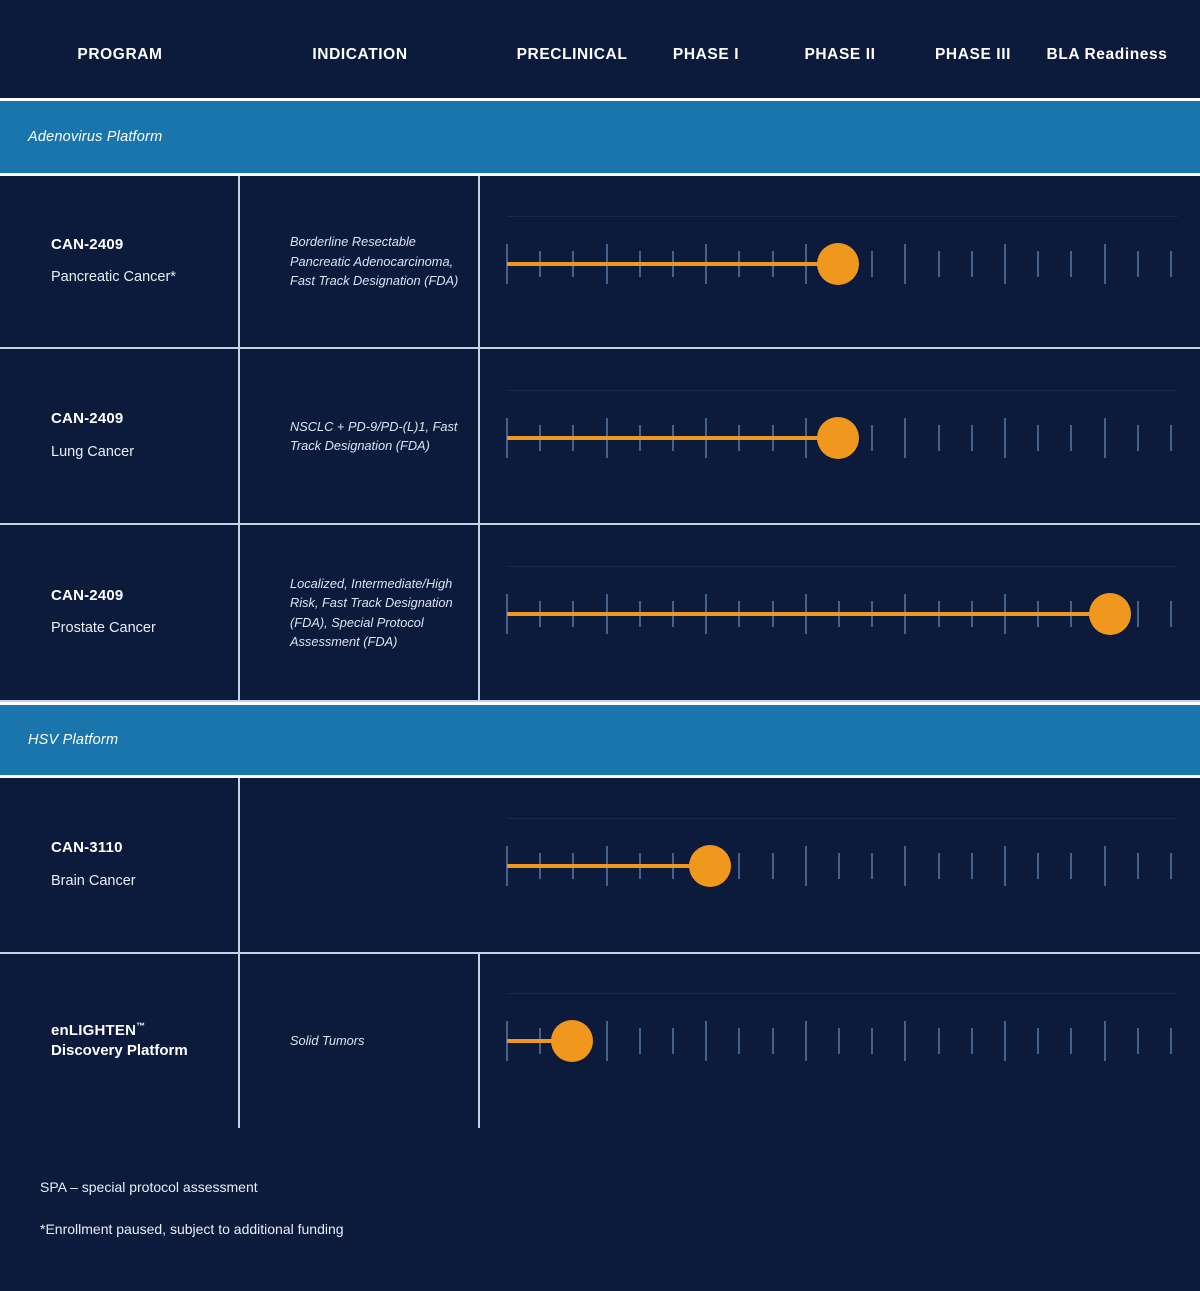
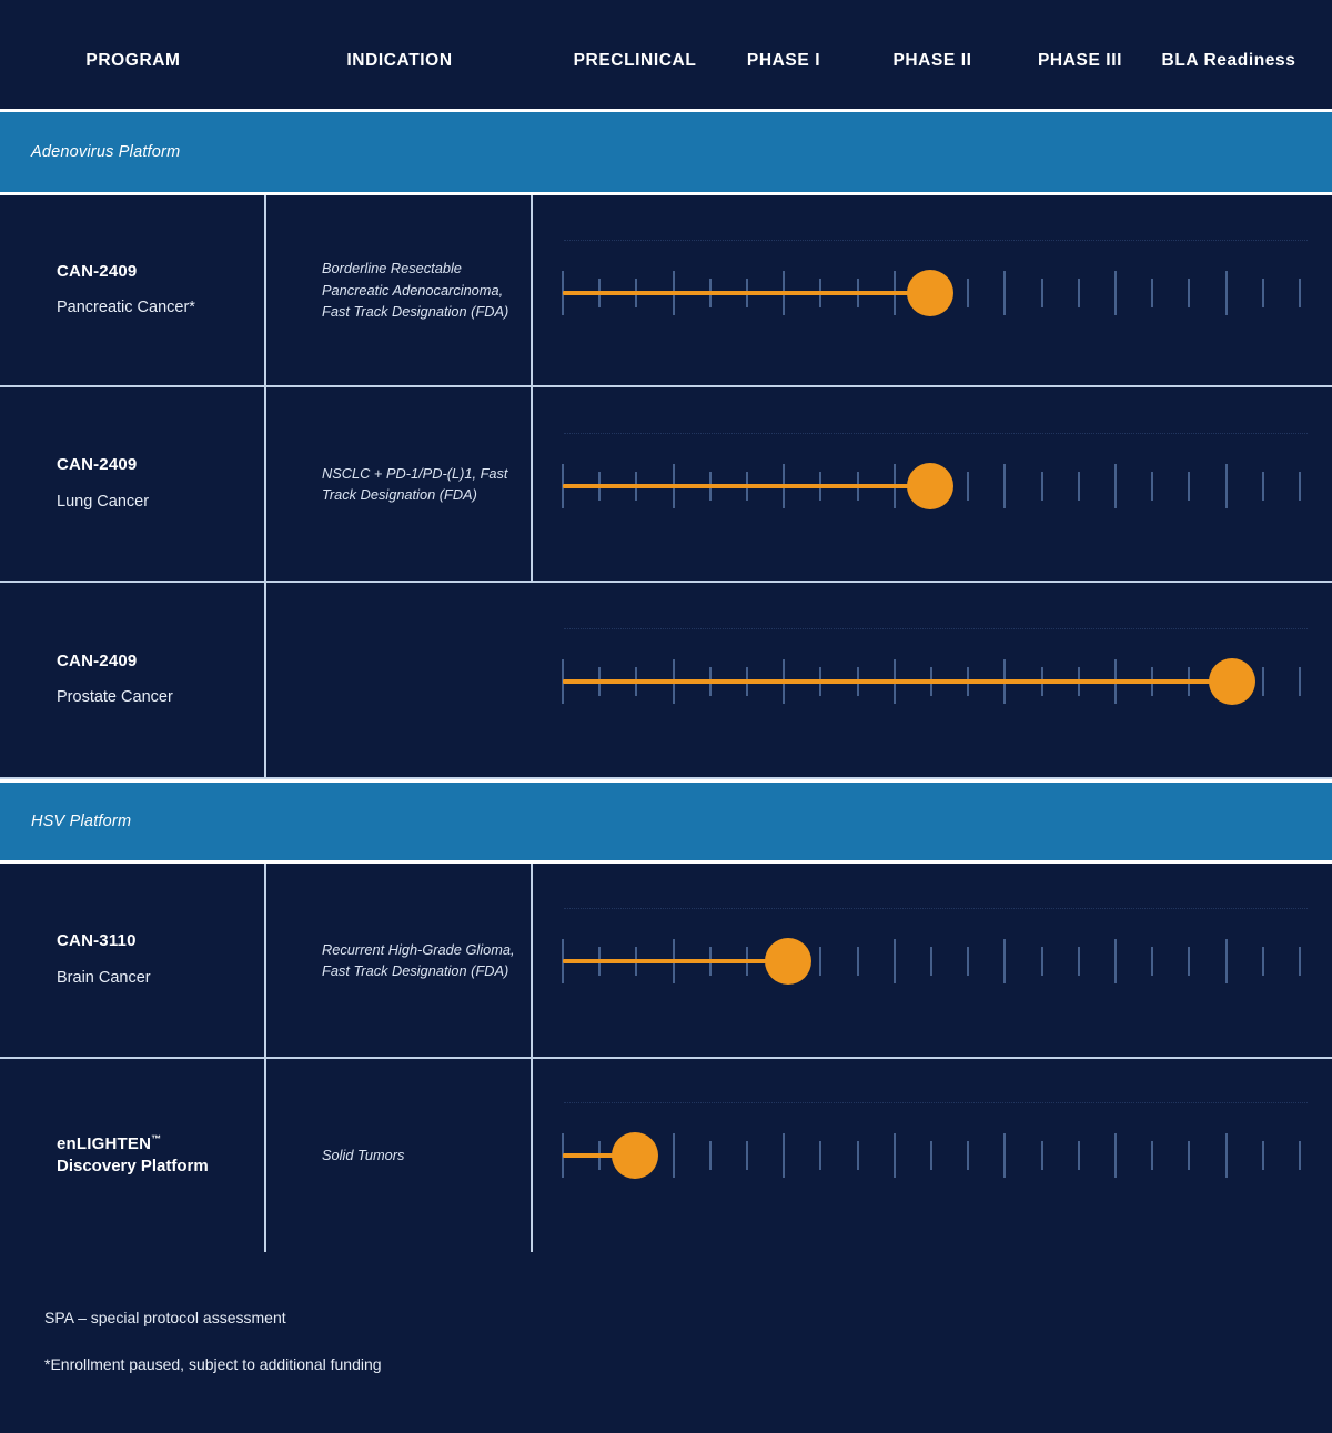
  PROGRAM
  INDICATION
  PRECLINICAL
  PHASE I
  PHASE II
  PHASE III
  BLA Readiness
  Adenovirus Platform
  HSV Platform
  CAN-2409
  Pancreatic Cancer*
  Borderline Resectable Pancreatic Adenocarcinoma, Fast Track Designation (FDA)
  CAN-2409
  Lung Cancer
- NSCLC + PD-9/PD-(L)1, Fast Track Designation (FDA)
+ NSCLC + PD-1/PD-(L)1, Fast Track Designation (FDA)
  CAN-2409
  Prostate Cancer
- Localized, Intermediate/High Risk, Fast Track Designation (FDA), Special Protocol Assessment (FDA)
  CAN-3110
  Brain Cancer
+ Recurrent High-Grade Glioma, Fast Track Designation (FDA)
  enLIGHTEN™
  Discovery Platform
  Solid Tumors
  SPA – special protocol assessment
  *Enrollment paused, subject to additional funding
